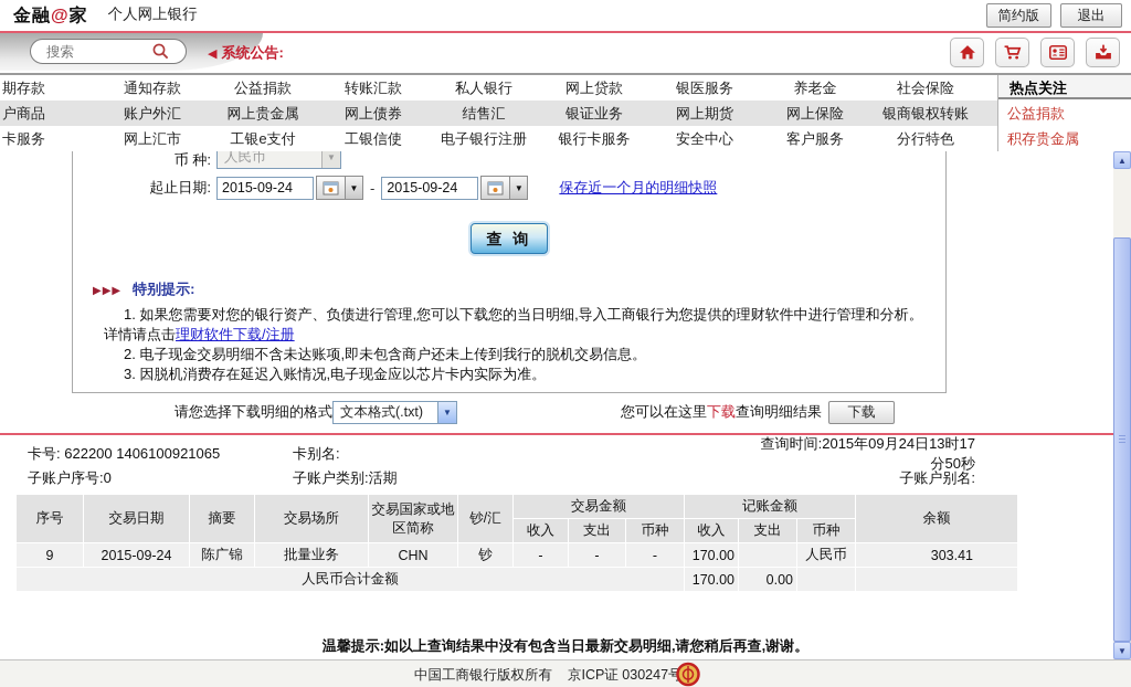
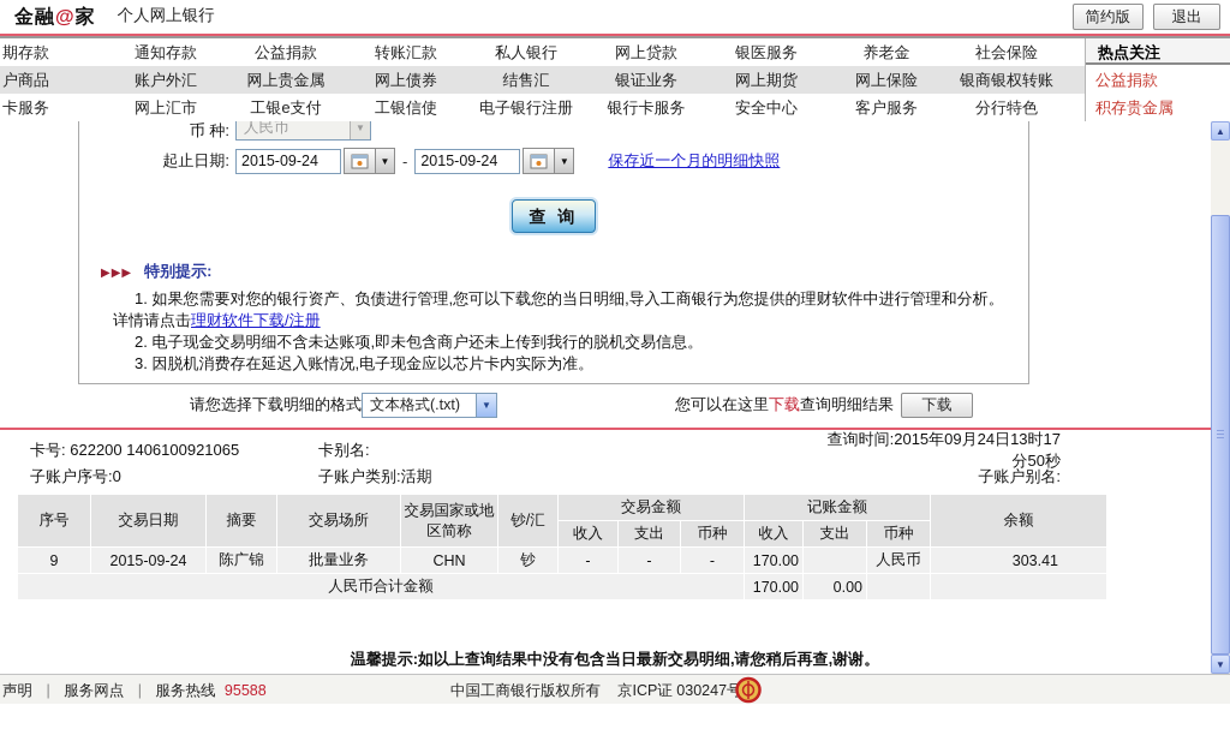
  金融@家
  个人网上银行
  简约版
  退出
- 搜索
- ◀ 系统公告:
  期存款
  通知存款
  公益捐款
  转账汇款
  私人银行
  网上贷款
  银医服务
  养老金
  社会保险
  户商品
  账户外汇
  网上贵金属
  网上债券
  结售汇
  银证业务
  网上期货
  网上保险
  银商银权转账
  卡服务
  网上汇市
  工银e支付
  工银信使
  电子银行注册
  银行卡服务
  安全中心
  客户服务
  分行特色
  热点关注
  公益捐款
  积存贵金属
  币 种:
  人民币
  ▼
  起止日期:
  2015-09-24
  ▼
  -
  2015-09-24
  ▼
  保存近一个月的明细快照
  查 询
  ▶▶▶ 特别提示:
  1. 如果您需要对您的银行资产、负债进行管理,您可以下载您的当日明细,导入工商银行为您提供的理财软件中进行管理和分析。详情请点击理财软件下载/注册
  2. 电子现金交易明细不含未达账项,即未包含商户还未上传到我行的脱机交易信息。
  3. 因脱机消费存在延迟入账情况,电子现金应以芯片卡内实际为准。
  请您选择下载明细的格式
  文本格式(.txt)
  ▼
  您可以在这里下载查询明细结果
  下载
  卡号: 622200 1406100921065
  卡别名:
  查询时间:2015年09月24日13时17分50秒
  子账户序号:0
  子账户类别:活期
  子账户别名:
  序号	交易日期	摘要	交易场所	交易国家或地区简称	钞/汇	交易金额	记账金额	余额
  收入	支出	币种	收入	支出	币种
  9	2015-09-24	陈广锦	批量业务	CHN	钞	-	-	-	170.00		人民币	303.41
  人民币合计金额	170.00	0.00
  温馨提示:如以上查询结果中没有包含当日最新交易明细,请您稍后再查,谢谢。
  ▲
  ▼
+ 声明 | 服务网点 | 服务热线 95588
  中国工商银行版权所有 京ICP证 030247号
